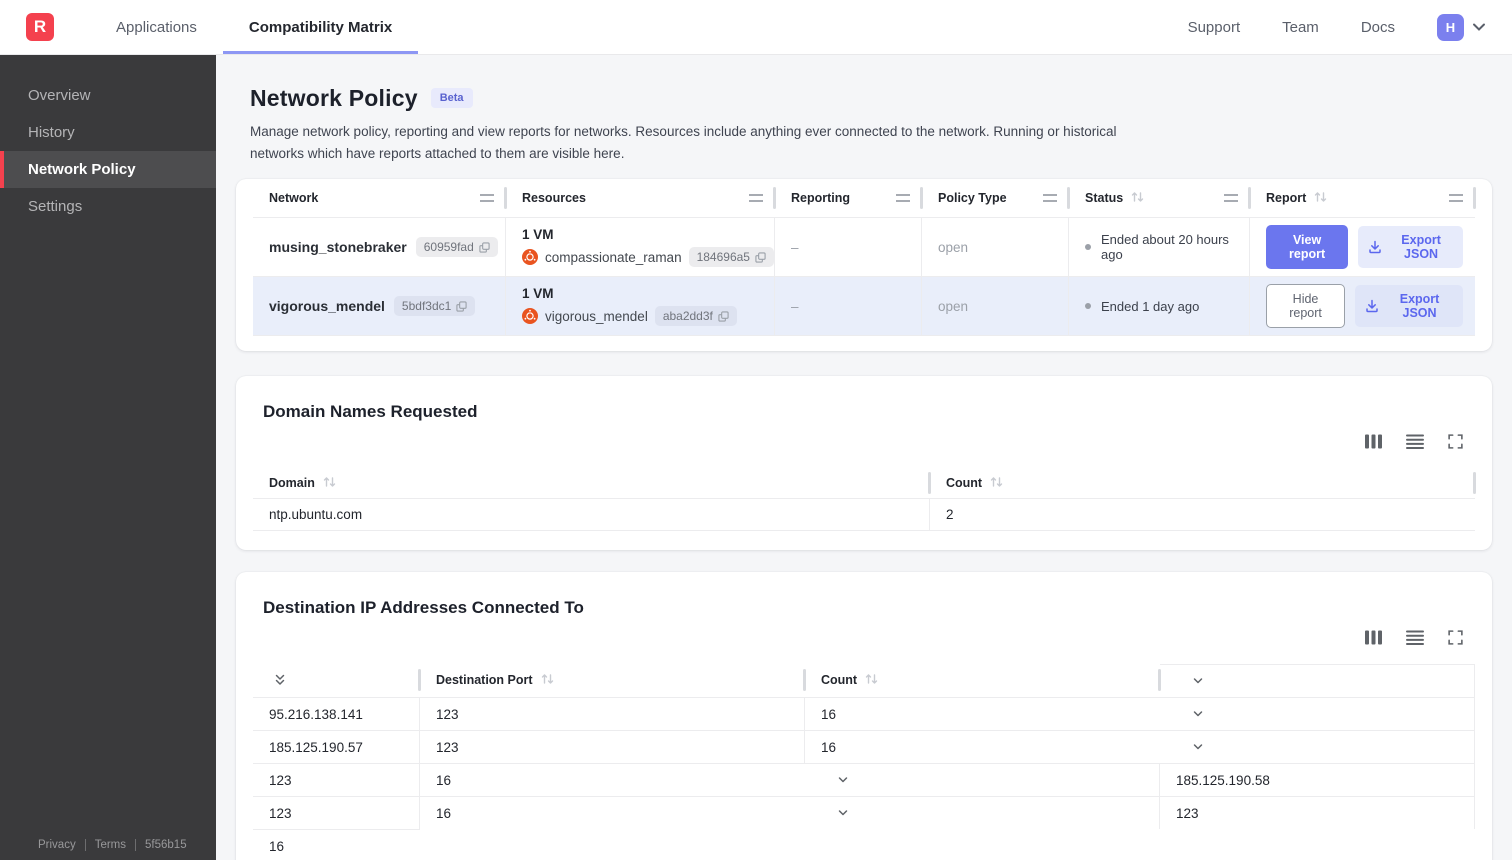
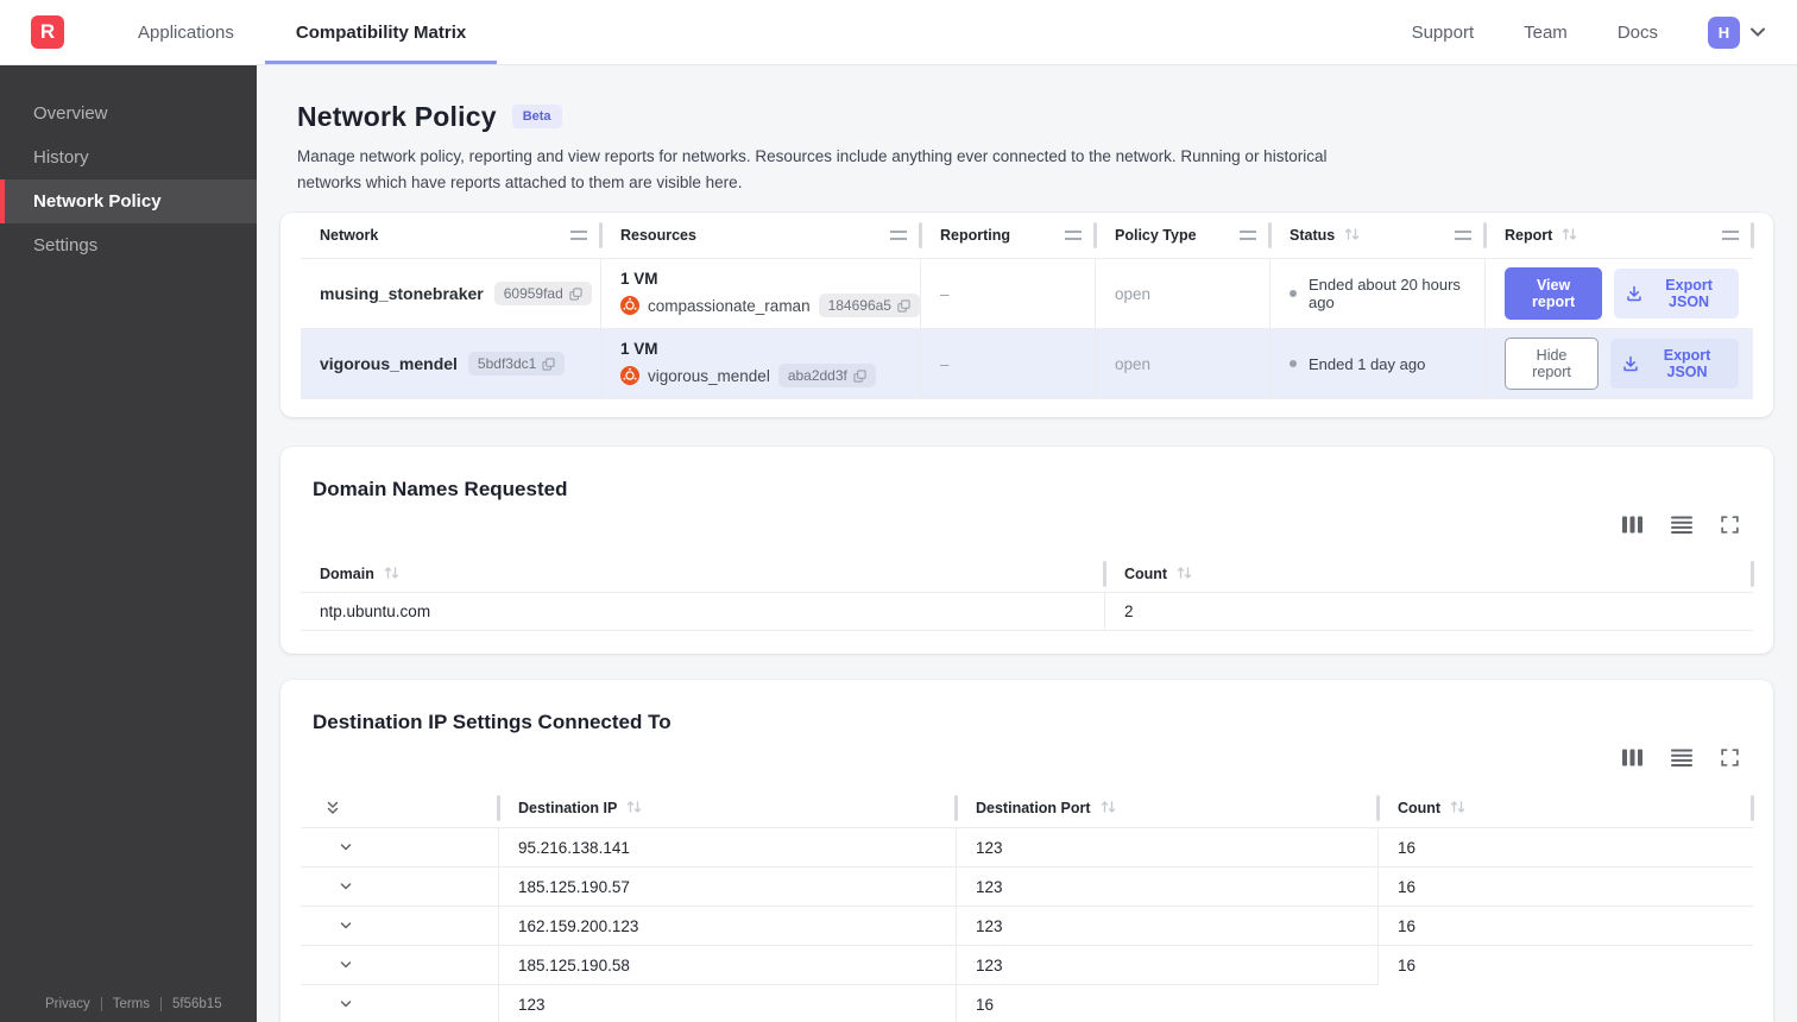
  R
  Applications
  Compatibility Matrix
  Support
  Team
  Docs
  H
  Overview
  History
  Network Policy
  Settings
  Privacy
  Terms
  5f56b15
  Network Policy
  Beta
  Manage network policy, reporting and view reports for networks. Resources include anything ever connected to the network. Running or historical networks which have reports attached to them are visible here.
  Network
  Resources
  Reporting
  Policy Type
  Status
  Report
  musing_stonebraker
  60959fad
  1 VM
  compassionate_raman
  184696a5
  –
  open
  Ended about 20 hours ago
  View report
  Export JSON
  vigorous_mendel
  5bdf3dc1
  1 VM
  vigorous_mendel
  aba2dd3f
  –
  open
  Ended 1 day ago
  Hide report
  Export JSON
  Domain Names Requested
  Domain
  Count
  ntp.ubuntu.com
  2
- Destination IP Addresses Connected To
+ Destination IP Settings Connected To
+ Destination IP
  Destination Port
  Count
  95.216.138.141
  123
  16
  185.125.190.57
  123
  16
+ 162.159.200.123
  123
  16
  185.125.190.58
  123
  16
  123
  16
